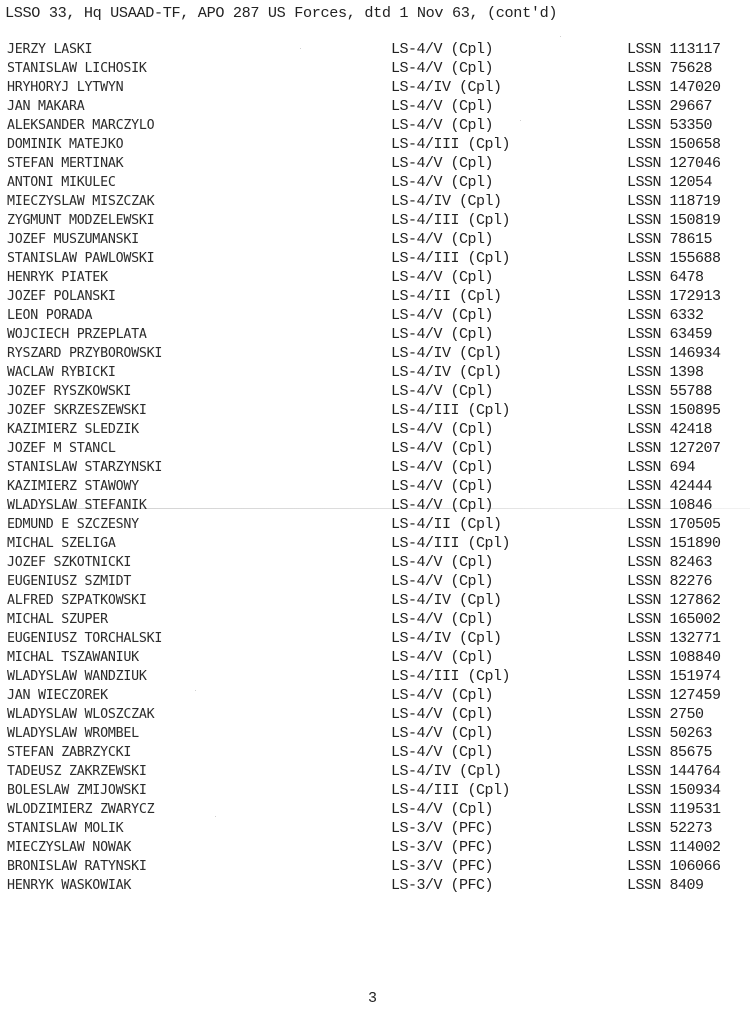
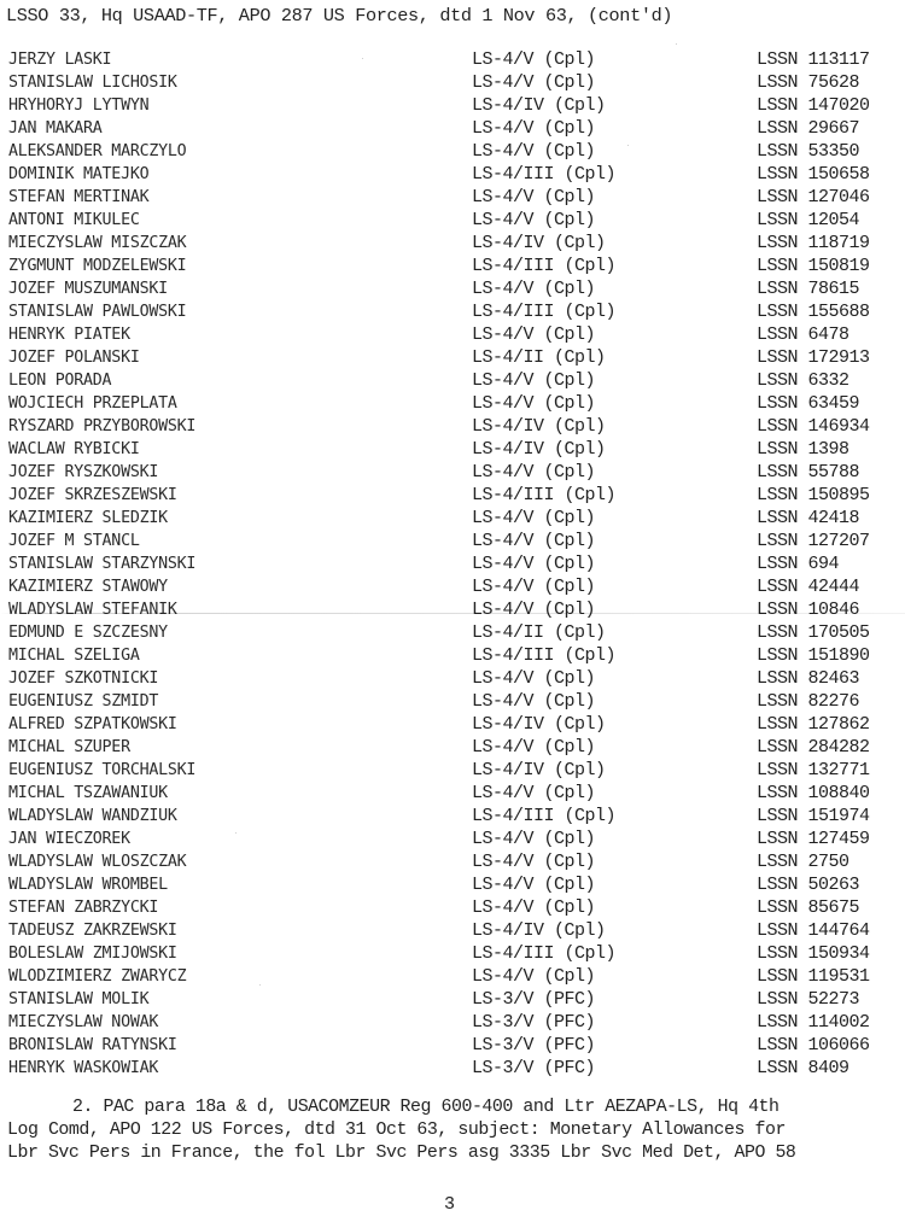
  LSSO 33, Hq USAAD-TF, APO 287 US Forces, dtd 1 Nov 63, (cont'd)
  JERZY LASKI
  LS-4/V (Cpl)
  LSSN 113117
  STANISLAW LICHOSIK
  LS-4/V (Cpl)
  LSSN 75628
  HRYHORYJ LYTWYN
  LS-4/IV (Cpl)
  LSSN 147020
  JAN MAKARA
  LS-4/V (Cpl)
  LSSN 29667
  ALEKSANDER MARCZYLO
  LS-4/V (Cpl)
  LSSN 53350
  DOMINIK MATEJKO
  LS-4/III (Cpl)
  LSSN 150658
  STEFAN MERTINAK
  LS-4/V (Cpl)
  LSSN 127046
  ANTONI MIKULEC
  LS-4/V (Cpl)
  LSSN 12054
  MIECZYSLAW MISZCZAK
  LS-4/IV (Cpl)
  LSSN 118719
  ZYGMUNT MODZELEWSKI
  LS-4/III (Cpl)
  LSSN 150819
  JOZEF MUSZUMANSKI
  LS-4/V (Cpl)
  LSSN 78615
  STANISLAW PAWLOWSKI
  LS-4/III (Cpl)
  LSSN 155688
  HENRYK PIATEK
  LS-4/V (Cpl)
  LSSN 6478
  JOZEF POLANSKI
  LS-4/II (Cpl)
  LSSN 172913
  LEON PORADA
  LS-4/V (Cpl)
  LSSN 6332
  WOJCIECH PRZEPLATA
  LS-4/V (Cpl)
  LSSN 63459
  RYSZARD PRZYBOROWSKI
  LS-4/IV (Cpl)
  LSSN 146934
  WACLAW RYBICKI
  LS-4/IV (Cpl)
  LSSN 1398
  JOZEF RYSZKOWSKI
  LS-4/V (Cpl)
  LSSN 55788
  JOZEF SKRZESZEWSKI
  LS-4/III (Cpl)
  LSSN 150895
  KAZIMIERZ SLEDZIK
  LS-4/V (Cpl)
  LSSN 42418
  JOZEF M STANCL
  LS-4/V (Cpl)
  LSSN 127207
  STANISLAW STARZYNSKI
  LS-4/V (Cpl)
  LSSN 694
  KAZIMIERZ STAWOWY
  LS-4/V (Cpl)
  LSSN 42444
  WLADYSLAW STEFANIK
  LS-4/V (Cpl)
  LSSN 10846
  EDMUND E SZCZESNY
  LS-4/II (Cpl)
  LSSN 170505
  MICHAL SZELIGA
  LS-4/III (Cpl)
  LSSN 151890
  JOZEF SZKOTNICKI
  LS-4/V (Cpl)
  LSSN 82463
  EUGENIUSZ SZMIDT
  LS-4/V (Cpl)
  LSSN 82276
  ALFRED SZPATKOWSKI
  LS-4/IV (Cpl)
  LSSN 127862
  MICHAL SZUPER
  LS-4/V (Cpl)
- LSSN 165002
+ LSSN 284282
  EUGENIUSZ TORCHALSKI
  LS-4/IV (Cpl)
  LSSN 132771
  MICHAL TSZAWANIUK
  LS-4/V (Cpl)
  LSSN 108840
  WLADYSLAW WANDZIUK
  LS-4/III (Cpl)
  LSSN 151974
  JAN WIECZOREK
  LS-4/V (Cpl)
  LSSN 127459
  WLADYSLAW WLOSZCZAK
  LS-4/V (Cpl)
  LSSN 2750
  WLADYSLAW WROMBEL
  LS-4/V (Cpl)
  LSSN 50263
  STEFAN ZABRZYCKI
  LS-4/V (Cpl)
  LSSN 85675
  TADEUSZ ZAKRZEWSKI
  LS-4/IV (Cpl)
  LSSN 144764
  BOLESLAW ZMIJOWSKI
  LS-4/III (Cpl)
  LSSN 150934
  WLODZIMIERZ ZWARYCZ
  LS-4/V (Cpl)
  LSSN 119531
  STANISLAW MOLIK
  LS-3/V (PFC)
  LSSN 52273
  MIECZYSLAW NOWAK
  LS-3/V (PFC)
  LSSN 114002
  BRONISLAW RATYNSKI
  LS-3/V (PFC)
  LSSN 106066
  HENRYK WASKOWIAK
  LS-3/V (PFC)
  LSSN 8409
+ 2. PAC para 18a & d, USACOMZEUR Reg 600-400 and Ltr AEZAPA-LS, Hq 4th
+ Log Comd, APO 122 US Forces, dtd 31 Oct 63, subject: Monetary Allowances for
+ Lbr Svc Pers in France, the fol Lbr Svc Pers asg 3335 Lbr Svc Med Det, APO 58
  3
